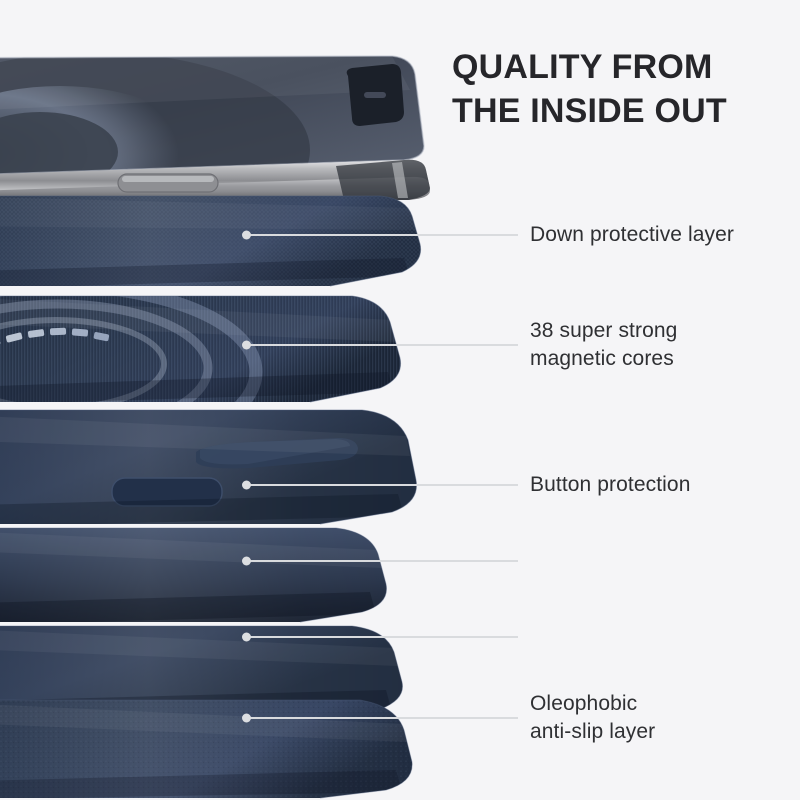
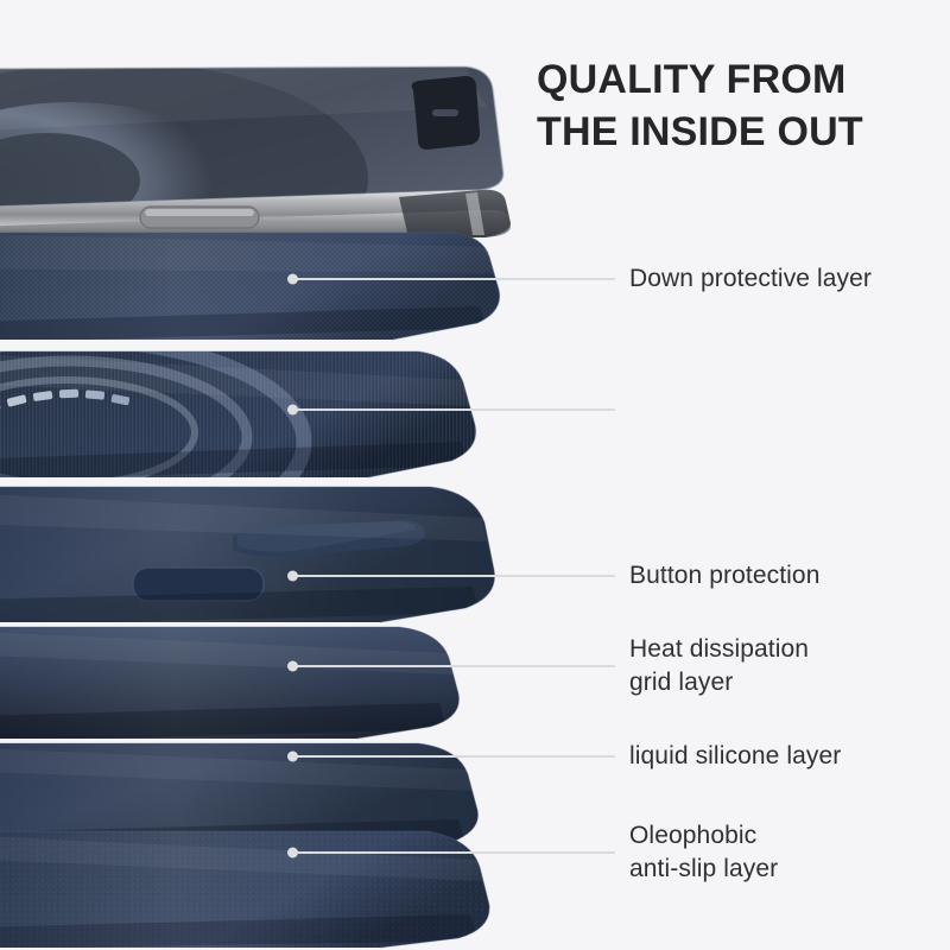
  QUALITY FROM
  THE INSIDE OUT
  Down protective layer
- 38 super strong
- magnetic cores
  Button protection
+ Heat dissipation
+ grid layer
+ liquid silicone layer
  Oleophobic
  anti-slip layer
